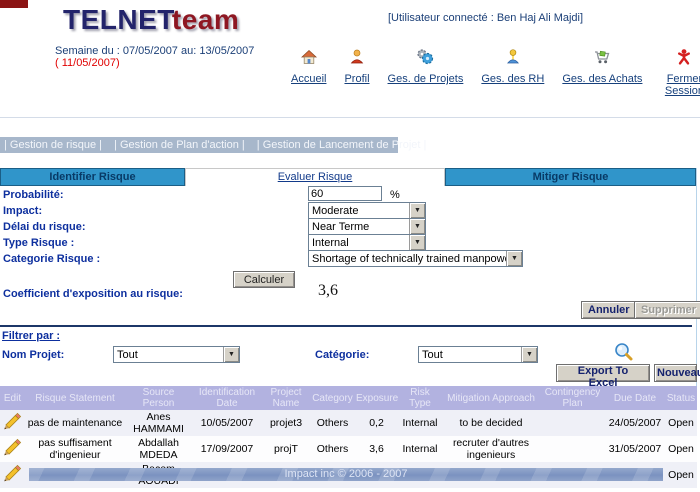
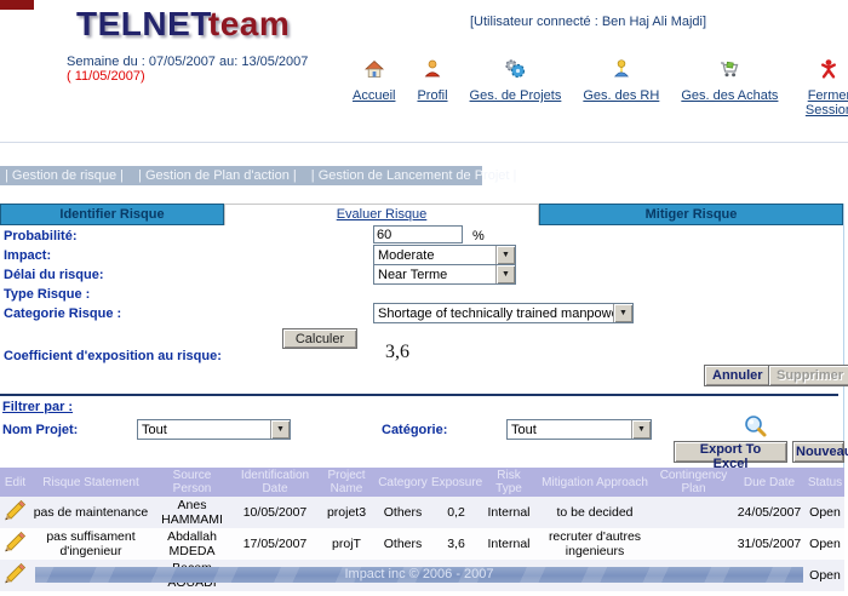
  TELNETteam
  [Utilisateur connecté : Ben Haj Ali Majdi]
  Semaine du : 07/05/2007 au: 13/05/2007
  ( 11/05/2007)
  Accueil
  Profil
  Ges. de Projets
  Ges. des RH
  Ges. des Achats
  Ferme Sessio
  | Gestion de risque |
  | Gestion de Plan d'action |
  | Gestion de Lancement de Projet |
  Identifier Risque
  Evaluer Risque
  Mitiger Risque
  Probabilité:
  60
  %
  Impact:
  Moderate
  Délai du risque:
  Near Terme
  Type Risque :
- Internal
  Categorie Risque :
  Shortage of technically trained manpow
  Calculer
  Coefficient d'exposition au risque:
  3,6
  Annuler
  Supprimer
  Filtrer par :
  Nom Projet:
  Tout
  Catégorie:
  Tout
  Export To Excel
  Nouvea
  Edit	Risque Statement	Source Person	Identification Date	Project Name	Category	Exposure	Risk Type	Mitigation Approach	Contingency Plan	Due Date	Status
  	pas de maintenance	Anes HAMMAMI	10/05/2007	projet3	Others	0,2	Internal	to be decided		24/05/2007	Open
- 	pas suffisament d'ingenieur	Abdallah MDEDA	17/09/2007	projT	Others	3,6	Internal	recruter d'autres ingenieurs		31/05/2007	Open
+ 	pas suffisament d'ingenieur	Abdallah MDEDA	17/05/2007	projT	Others	3,6	Internal	recruter d'autres ingenieurs		31/05/2007	Open
  Impact inc © 2006 - 2007
